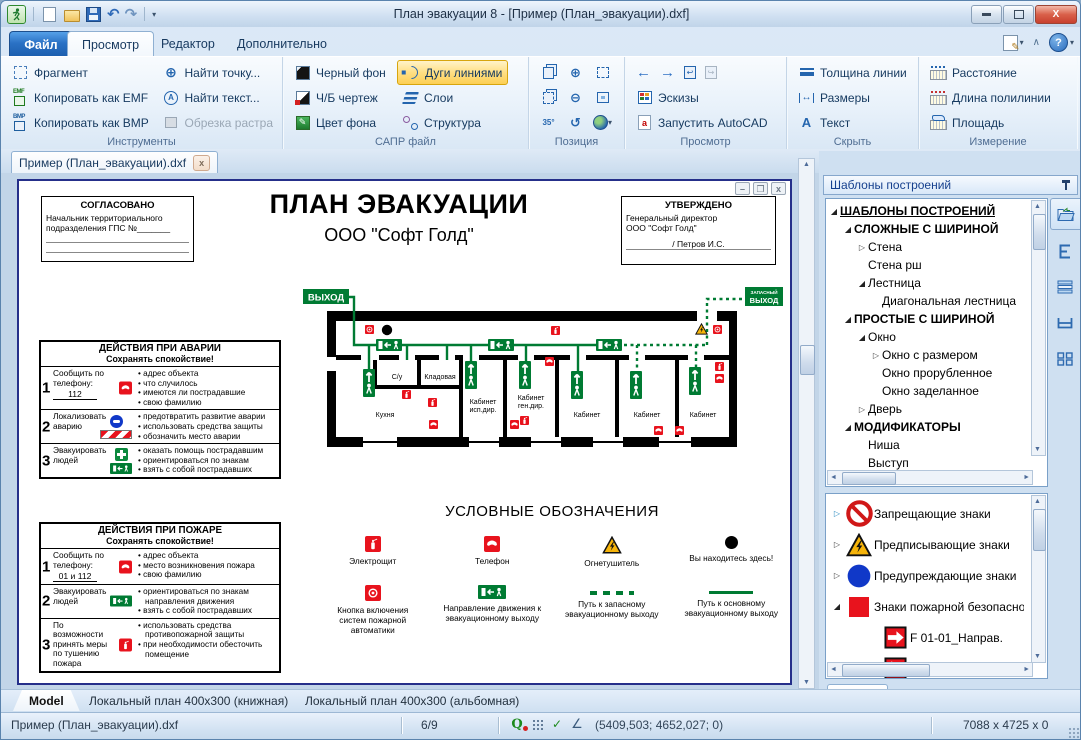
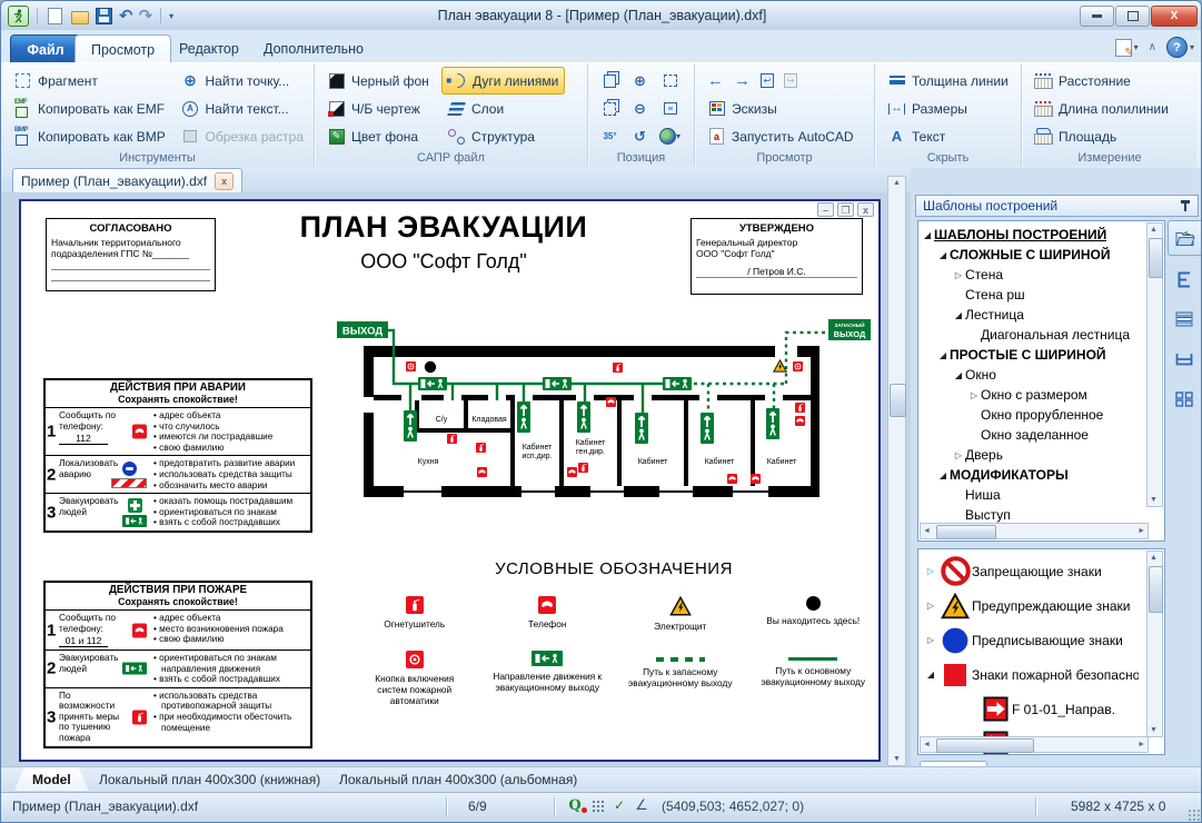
  ↶
  ↷
  ▾
  План эвакуации 8 - [Пример (План_эвакуации).dxf]
  X
  Файл
  Просмотр
  Редактор
  Дополнительно
  ▾
  ∧
  ?
  ▾
  Фрагмент
  Копировать как EMF
  Копировать как BMP
  ⊕
  Найти точку...
  A
  Найти текст...
  Обрезка растра
  Инструменты
  Черный фон
  Ч/Б чертеж
  ✎
  Цвет фона
  Дуги линиями
  Слои
  Структура
  САПР файл
  ⊕
  ⊖
  35°
  ↺
  ▾
  Позиция
  ←
  →
  ↩
  ↪
  Эскизы
  a
  Запустить AutoCAD
  Просмотр
  Толщина линии
  ↔
  Размеры
  A
  Текст
  Скрыть
  Расстояние
  Длина полилинии
  Площадь
  Измерение
  Пример (План_эвакуации).dxf
  x
  –
  ❐
  x
  СОГЛАСОВАНО
  Начальник территориального
  подразделения ГПС №_______
  ПЛАН ЭВАКУАЦИИ
  ООО "Софт Голд"
  УТВЕРЖДЕНО
  Генеральный директор
  ООО "Софт Голд"
  / Петров И.С.
  ВЫХОД
  ВЫХОД
  ДЕЙСТВИЯ ПРИ АВАРИИ
  Сохранять спокойствие!
  1
  Сообщить по телефону:
  112
  адрес объекта
  что случилось
  имеются ли пострадавшие
  свою фамилию
  2
  Локализовать аварию
  предотвратить развитие аварии
  использовать средства защиты
  обозначить место аварии
  3
  Эвакуировать людей
  оказать помощь пострадавшим
  ориентироваться по знакам
  взять с собой пострадавших
  ДЕЙСТВИЯ ПРИ ПОЖАРЕ
  Сохранять спокойствие!
  1
  Сообщить по телефону:
  01 и 112
  адрес объекта
  место возникновения пожара
  свою фамилию
  2
  Эвакуировать людей
  ориентироваться по знакам направления движения
  взять с собой пострадавших
  3
  По возможности принять меры по тушению пожара
  использовать средства противопожарной защиты
  при необходимости обесточить помещение
  УСЛОВНЫЕ ОБОЗНАЧЕНИЯ
- Электрощит
+ Огнетушитель
  Телефон
- Огнетушитель
+ Электрощит
  Вы находитесь здесь!
  Кнопка включения систем пожарной автоматики
  Направление движения к эвакуационному выходу
  Путь к запасному эвакуационному выходу
  Путь к основному эвакуационному выходу
  Шаблоны построений
  ◢
  ШАБЛОНЫ ПОСТРОЕНИЙ
  ◢
  СЛОЖНЫЕ С ШИРИНОЙ
  ▷
  Стена
  Стена рш
  ◢
  Лестница
  Диагональная лестница
  ◢
  ПРОСТЫЕ С ШИРИНОЙ
  ◢
  Окно
  ▷
  Окно с размером
  Окно прорубленное
  Окно заделанное
  ▷
  Дверь
  ◢
  МОДИФИКАТОРЫ
  Ниша
  Выступ
  ▷
  Запрещающие знаки
  ▷
- Предписывающие знаки
+ Предупреждающие знаки
  ▷
- Предупреждающие знаки
+ Предписывающие знаки
  ◢
  Знаки пожарной безопасно
  F 01-01_Направ.
  Model
  Локальный план 400x300 (книжная)
  Локальный план 400x300 (альбомная)
  Пример (План_эвакуации).dxf
  6/9
  Q
  ✓
  ∠
  (5409,503; 4652,027; 0)
- 7088 x 4725 x 0
+ 5982 x 4725 x 0
